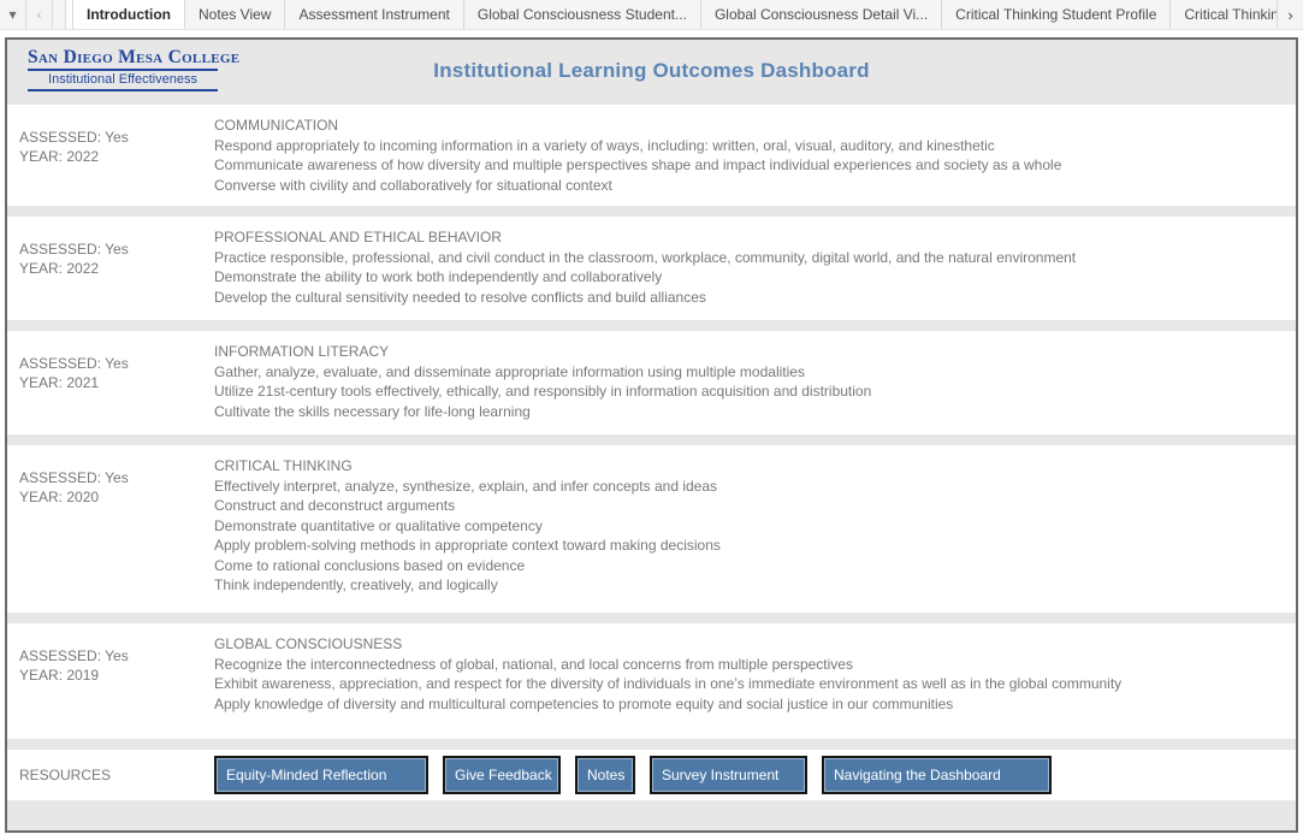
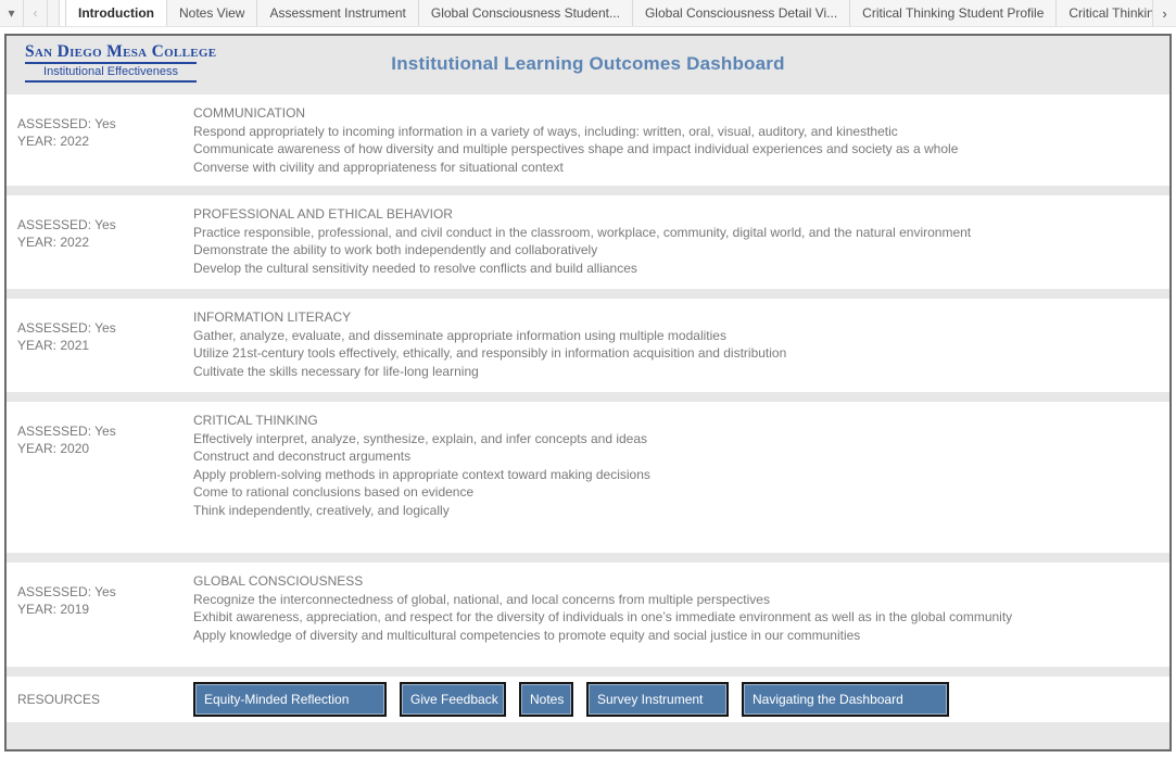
  ▾
  ‹
  Introduction
  Notes View
  Assessment Instrument
  Global Consciousness Student...
  Global Consciousness Detail Vi...
  Critical Thinking Student Profile
  Critical Thinkin
  ›
  San Diego Mesa College
  Institutional Effectiveness
  Institutional Learning Outcomes Dashboard
  ASSESSED: Yes
  YEAR: 2022
  COMMUNICATION
  Respond appropriately to incoming information in a variety of ways, including: written, oral, visual, auditory, and kinesthetic
  Communicate awareness of how diversity and multiple perspectives shape and impact individual experiences and society as a whole
- Converse with civility and collaboratively for situational context
+ Converse with civility and appropriateness for situational context
  ASSESSED: Yes
  YEAR: 2022
  PROFESSIONAL AND ETHICAL BEHAVIOR
  Practice responsible, professional, and civil conduct in the classroom, workplace, community, digital world, and the natural environment
  Demonstrate the ability to work both independently and collaboratively
  Develop the cultural sensitivity needed to resolve conflicts and build alliances
  ASSESSED: Yes
  YEAR: 2021
  INFORMATION LITERACY
  Gather, analyze, evaluate, and disseminate appropriate information using multiple modalities
  Utilize 21st-century tools effectively, ethically, and responsibly in information acquisition and distribution
  Cultivate the skills necessary for life-long learning
  ASSESSED: Yes
  YEAR: 2020
  CRITICAL THINKING
  Effectively interpret, analyze, synthesize, explain, and infer concepts and ideas
  Construct and deconstruct arguments
- Demonstrate quantitative or qualitative competency
  Apply problem-solving methods in appropriate context toward making decisions
  Come to rational conclusions based on evidence
  Think independently, creatively, and logically
  ASSESSED: Yes
  YEAR: 2019
  GLOBAL CONSCIOUSNESS
  Recognize the interconnectedness of global, national, and local concerns from multiple perspectives
  Exhibit awareness, appreciation, and respect for the diversity of individuals in one’s immediate environment as well as in the global community
  Apply knowledge of diversity and multicultural competencies to promote equity and social justice in our communities
  RESOURCES
  Equity-Minded Reflection
  Give Feedback
  Notes
  Survey Instrument
  Navigating the Dashboard
